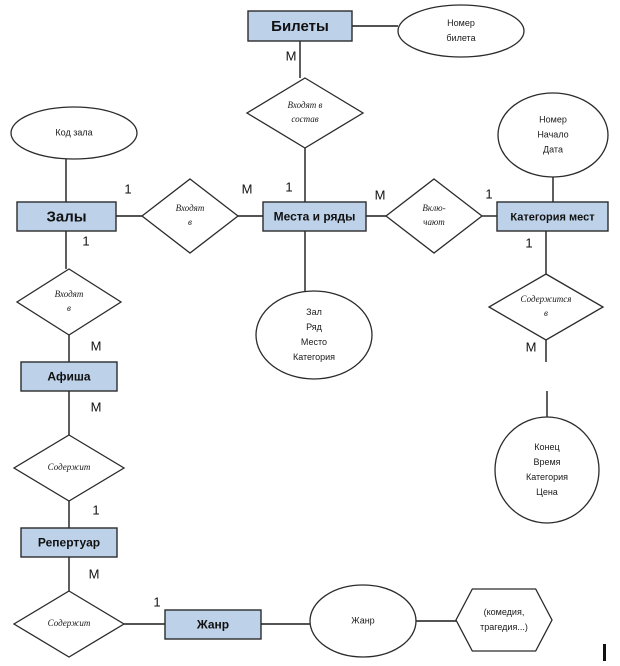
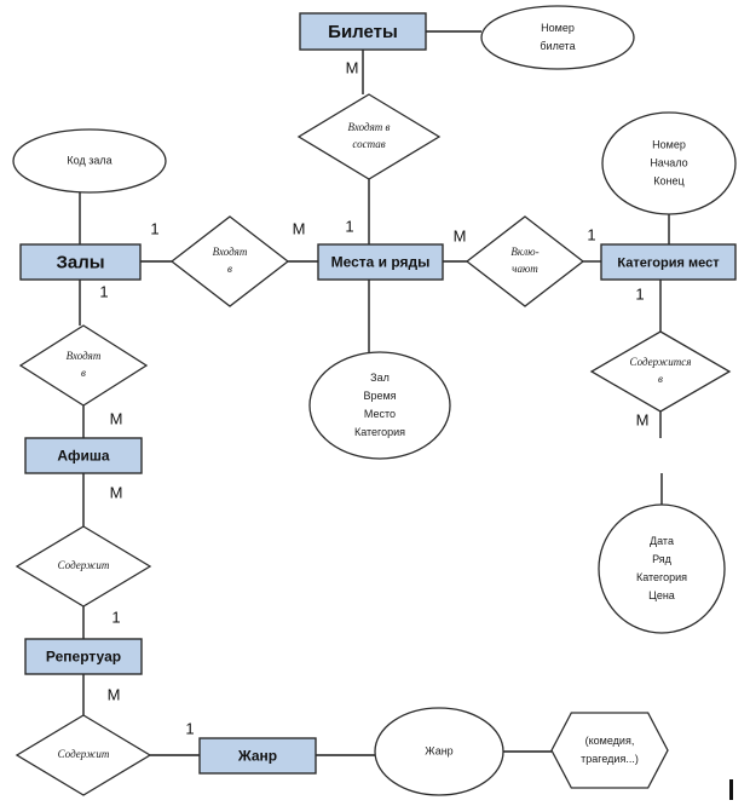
  Входят в
  состав
  Входят
  в
  Вклю-
  чают
  Содержится
  в
  Входят
  в
  Содержит
  Содержит
  Номер
  билета
  Код зала
  Номер
  Начало
- Дата
+ Конец
  Зал
- Ряд
+ Время
  Место
  Категория
- Конец
+ Дата
- Время
+ Ряд
  Категория
  Цена
  Жанр
  (комедия,
  трагедия...)
  Билеты
  Залы
  Места и ряды
  Категория мест
  Афиша
  Репертуар
  Жанр
  M
  1
  1
  M
  M
  1
  1
  1
  M
  M
  M
  1
  M
  1
